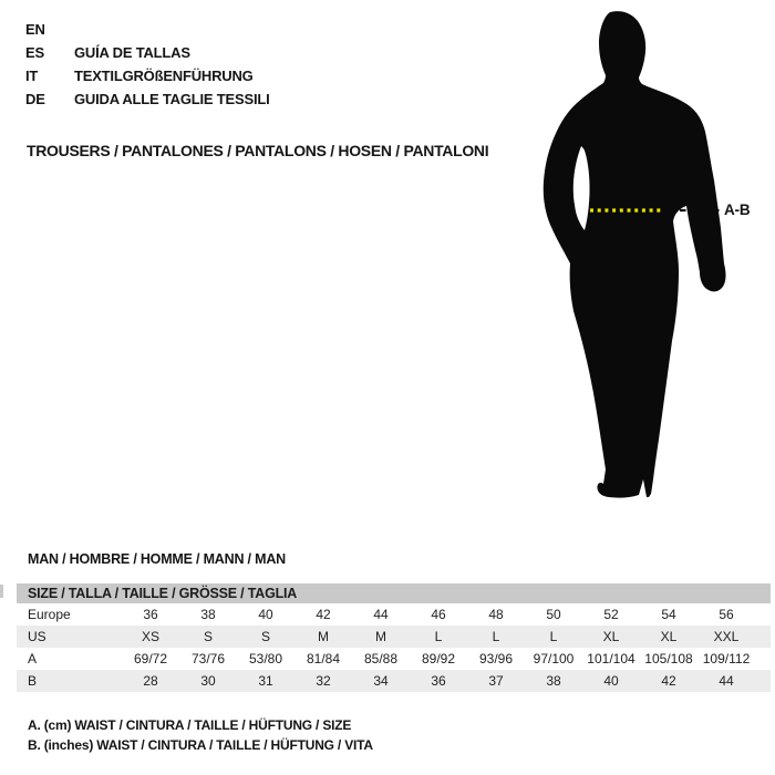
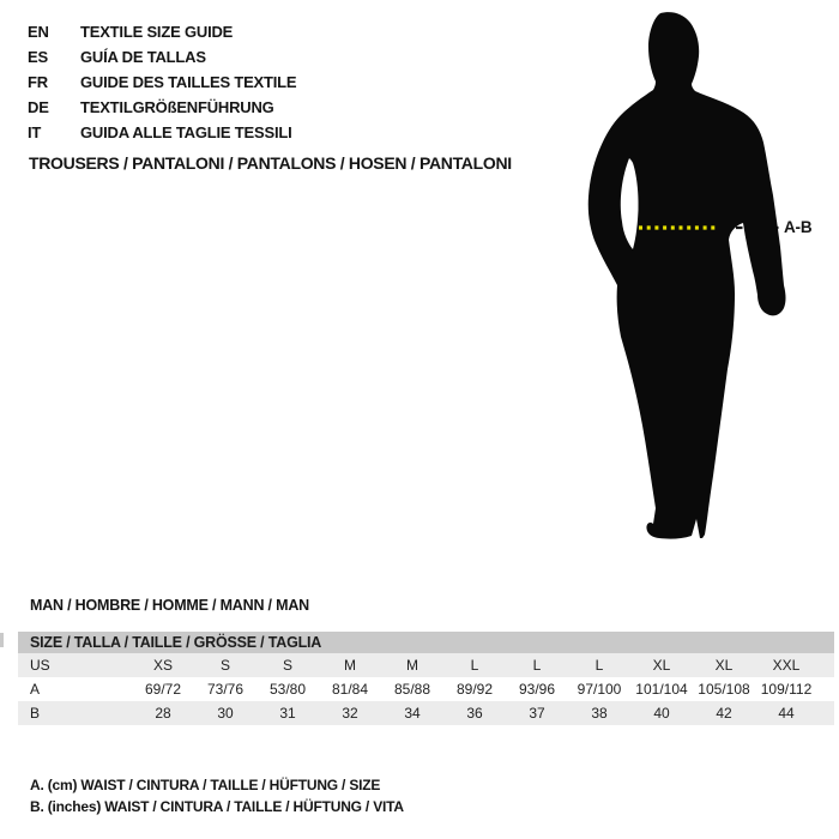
  EN
+ TEXTILE SIZE GUIDE
  ES
  GUÍA DE TALLAS
+ FR
+ GUIDE DES TAILLES TEXTILE
- IT
+ DE
  TEXTILGRÖßENFÜHRUNG
- DE
+ IT
  GUIDA ALLE TAGLIE TESSILI
- TROUSERS / PANTALONES / PANTALONS / HOSEN / PANTALONI
+ TROUSERS / PANTALONI / PANTALONS / HOSEN / PANTALONI
  A-B
  MAN / HOMBRE / HOMME / MANN / MAN
  SIZE / TALLA / TAILLE / GRÖSSE / TAGLIA
- Europe	36	38	40	42	44	46	48	50	52	54	56
  US	XS	S	S	M	M	L	L	L	XL	XL	XXL
  A	69/72	73/76	53/80	81/84	85/88	89/92	93/96	97/100	101/104	105/108	109/112
  B	28	30	31	32	34	36	37	38	40	42	44
  A. (cm) WAIST / CINTURA / TAILLE / HÜFTUNG / SIZE
  B. (inches) WAIST / CINTURA / TAILLE / HÜFTUNG / VITA
